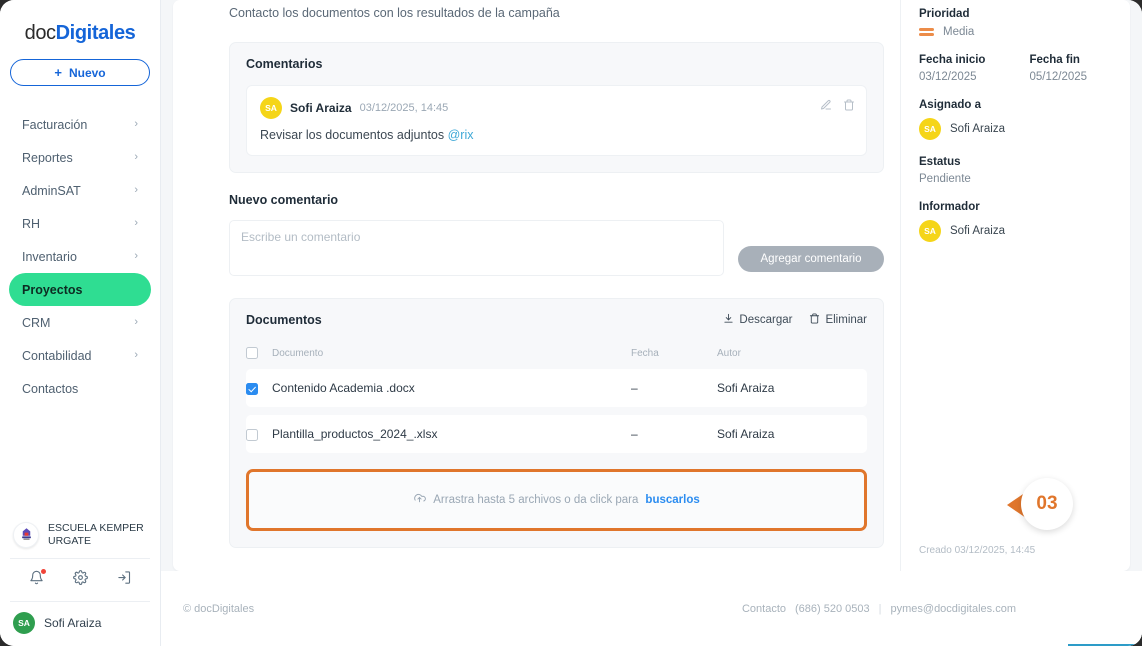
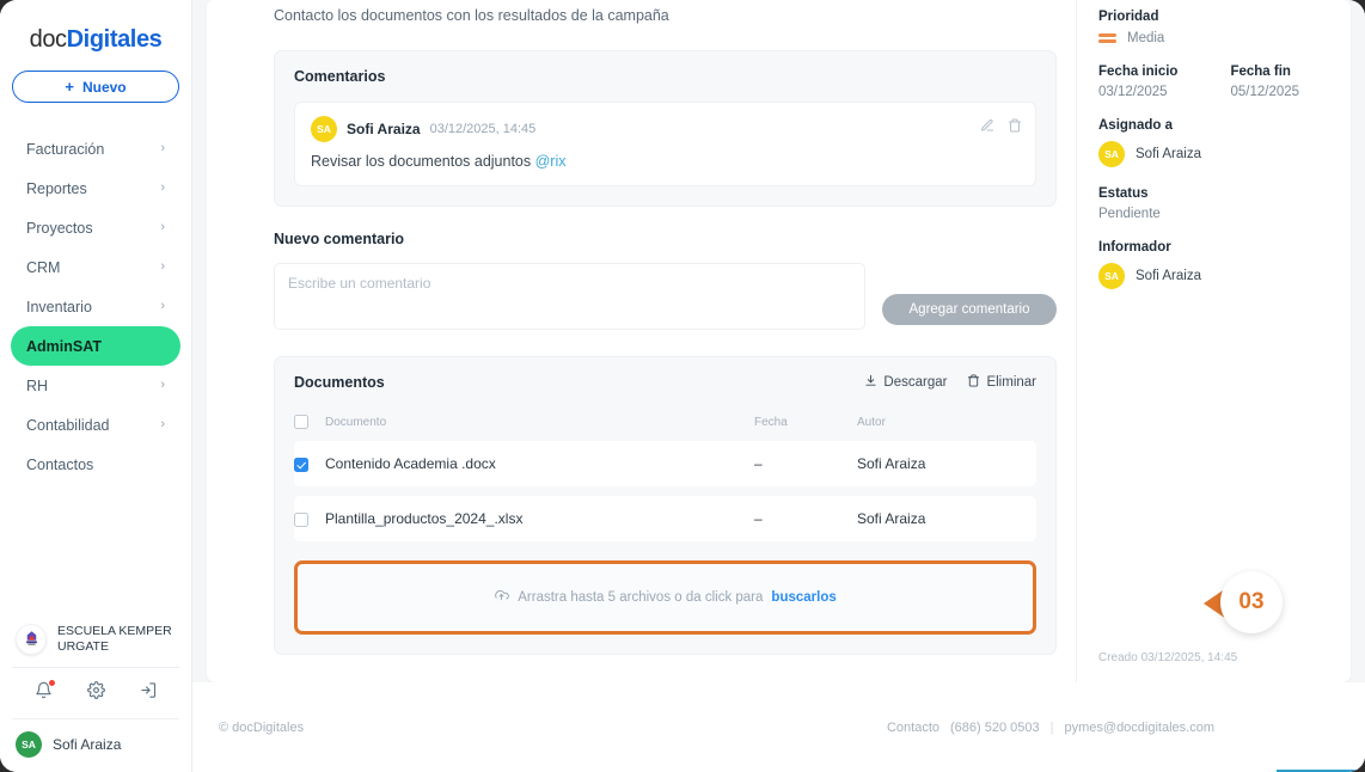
  docDigitales
  +
  Nuevo
  Facturación
  ›
  Reportes
  ›
- AdminSAT
+ Proyectos
  ›
- RH
+ CRM
  ›
  Inventario
  ›
- Proyectos
+ AdminSAT
- CRM
+ RH
  ›
  Contabilidad
  ›
  Contactos
  ESCUELA KEMPER URGATE
  SA
  Sofi Araiza
  Contacto los documentos con los resultados de la campaña
  Comentarios
  SA
  Sofi Araiza
  03/12/2025, 14:45
  Revisar los documentos adjuntos @rix
  Nuevo comentario
  Escribe un comentario
  Agregar comentario
  Documentos
  Descargar
  Eliminar
  	Documento	Fecha	Autor
  	Contenido Academia .docx	–	Sofi Araiza
  	Plantilla_productos_2024_.xlsx	–	Sofi Araiza
  Arrastra hasta 5 archivos o da click para
  buscarlos
  Prioridad
  Media
  Fecha inicio
  03/12/2025
  Fecha fin
  05/12/2025
  Asignado a
  SA
  Sofi Araiza
  Estatus
  Pendiente
  Informador
  SA
  Sofi Araiza
  Creado 03/12/2025, 14:45
  03
  © docDigitales
  Contacto
  (686) 520 0503
  pymes@docdigitales.com
